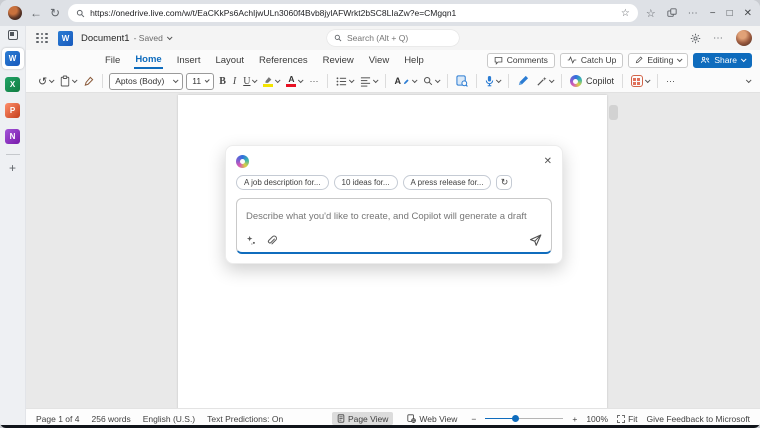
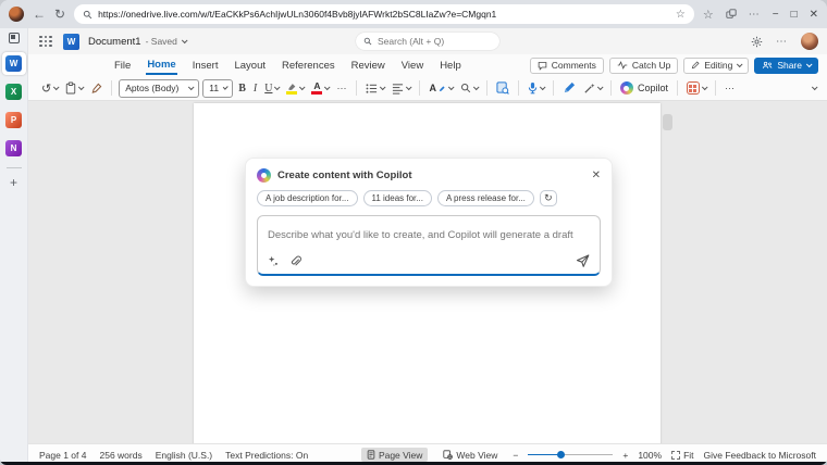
  ←
  ↻
  https://onedrive.live.com/w/t/EaCKkPs6AchIjwULn3060f4Bvb8jylAFWrkt2bSC8LIaZw?e=CMgqn1
  ☆
  ☆
  ⋯
  −
  □
  ✕
  W
  X
  P
  N
  +
  W
  Document1
  - Saved
  Search (Alt + Q)
  ⋯
  File
  Home
  Insert
  Layout
  References
  Review
  View
  Help
  Comments
  Catch Up
  Editing
  Share
  ↺
  Aptos (Body)
  11
  B
  I
  U
  A
  ⋯
  A
  Copilot
  ⋯
+ Create content with Copilot
  ✕
  A job description for...
- 10 ideas for...
+ 11 ideas for...
  A press release for...
  ↻
  Describe what you'd like to create, and Copilot will generate a draft
  Page 1 of 4
  256 words
  English (U.S.)
  Text Predictions: On
  Page View
  Web View
  −
  +
  100%
  Fit
  Give Feedback to Microsoft
